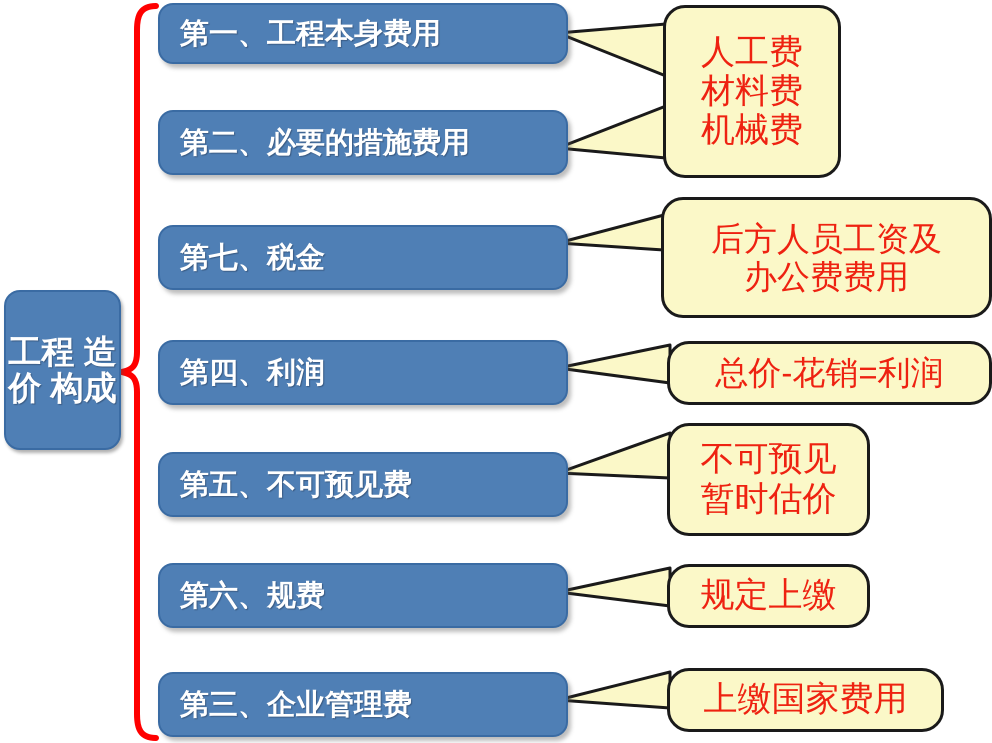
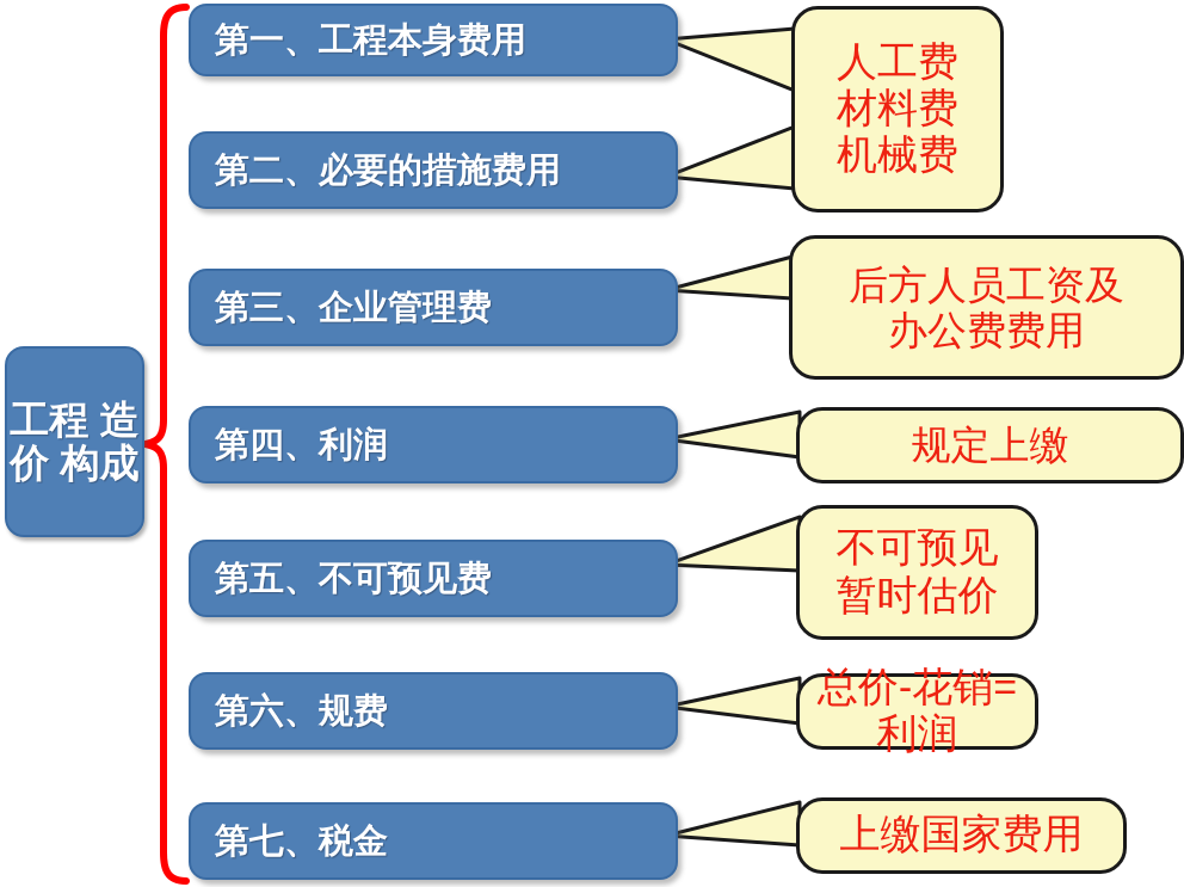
  工程 造价 构成
  第一、工程本身费用
  第二、必要的措施费用
- 第七、税金
+ 第三、企业管理费
  第四、利润
  第五、不可预见费
  第六、规费
- 第三、企业管理费
+ 第七、税金
  人工费
  材料费
  机械费
  后方人员工资及
  办公费费用
- 总价-花销=利润
+ 规定上缴
  不可预见
  暂时估价
- 规定上缴
+ 总价-花销=利润
  上缴国家费用
